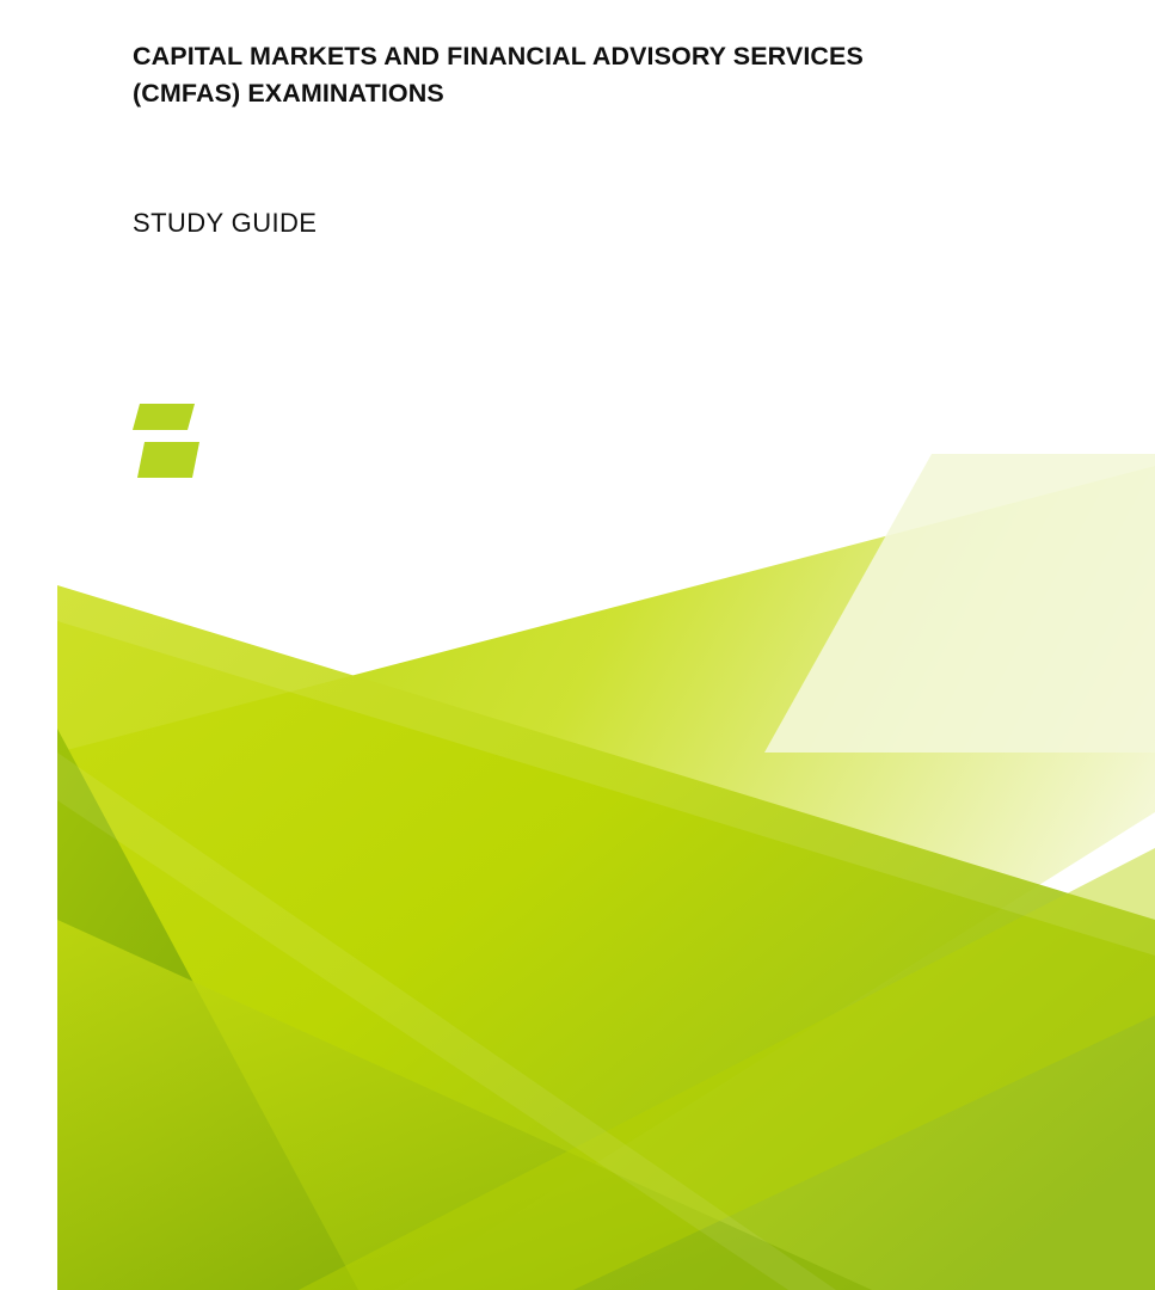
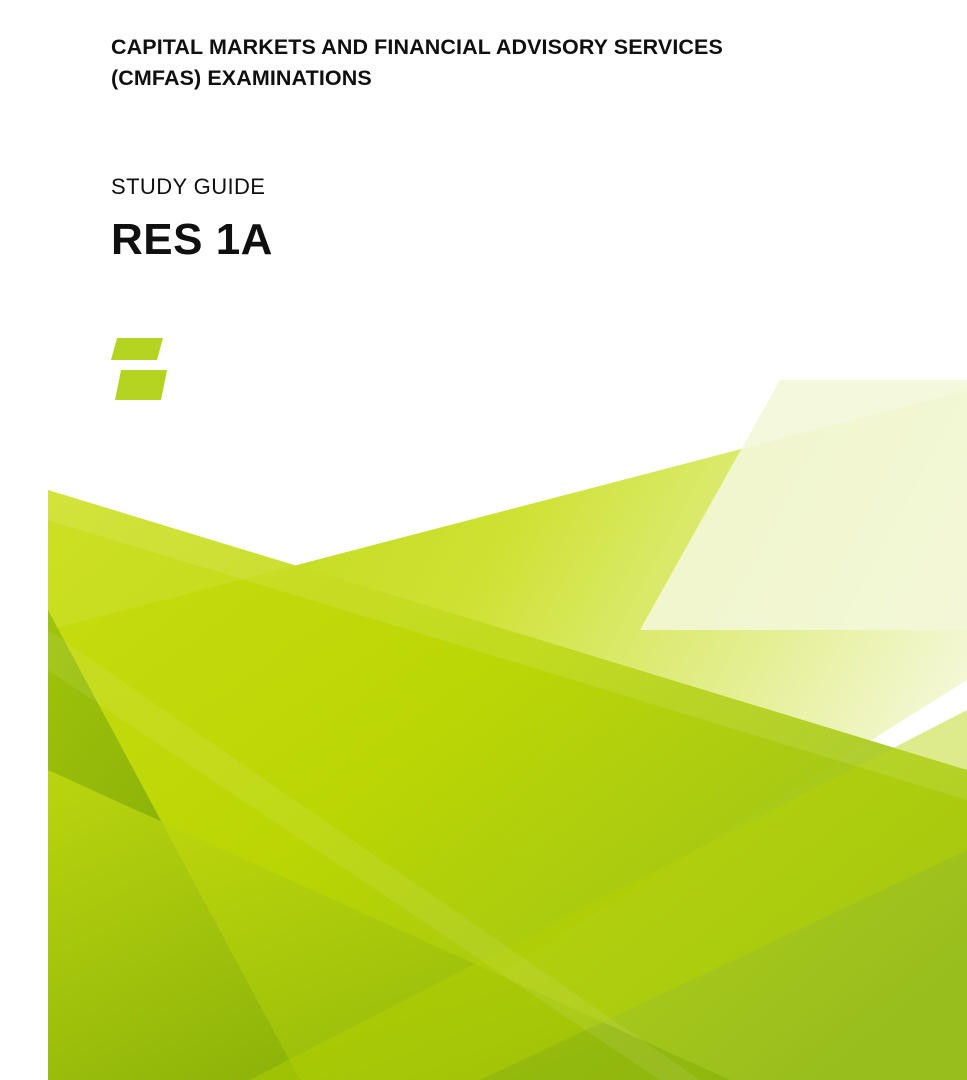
  CAPITAL MARKETS AND FINANCIAL ADVISORY SERVICES
  (CMFAS) EXAMINATIONS
  STUDY GUIDE
+ RES 1A
